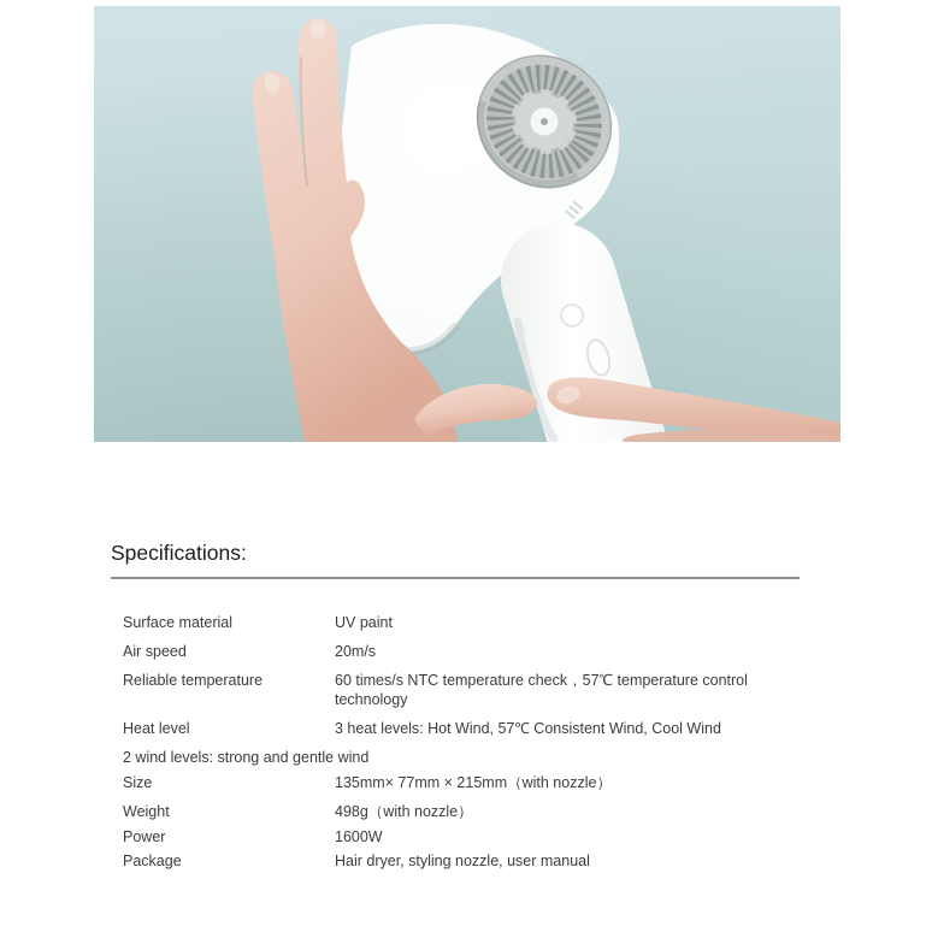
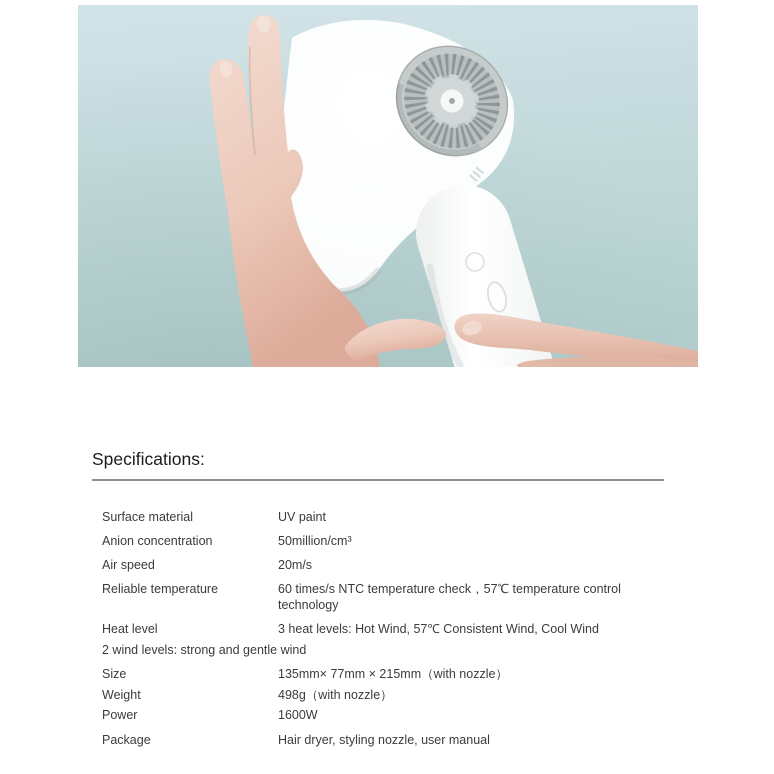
  Specifications:
  Surface material
  UV paint
+ Anion concentration
+ 50million/cm³
  Air speed
  20m/s
  Reliable temperature
  60 times/s NTC temperature check，57℃ temperature control technology
  Heat level
  3 heat levels: Hot Wind, 57℃ Consistent Wind, Cool Wind
  2 wind levels: strong and gentle wind
  Size
  135mm× 77mm × 215mm（with nozzle）
  Weight
  498g（with nozzle）
  Power
  1600W
  Package
  Hair dryer, styling nozzle, user manual
